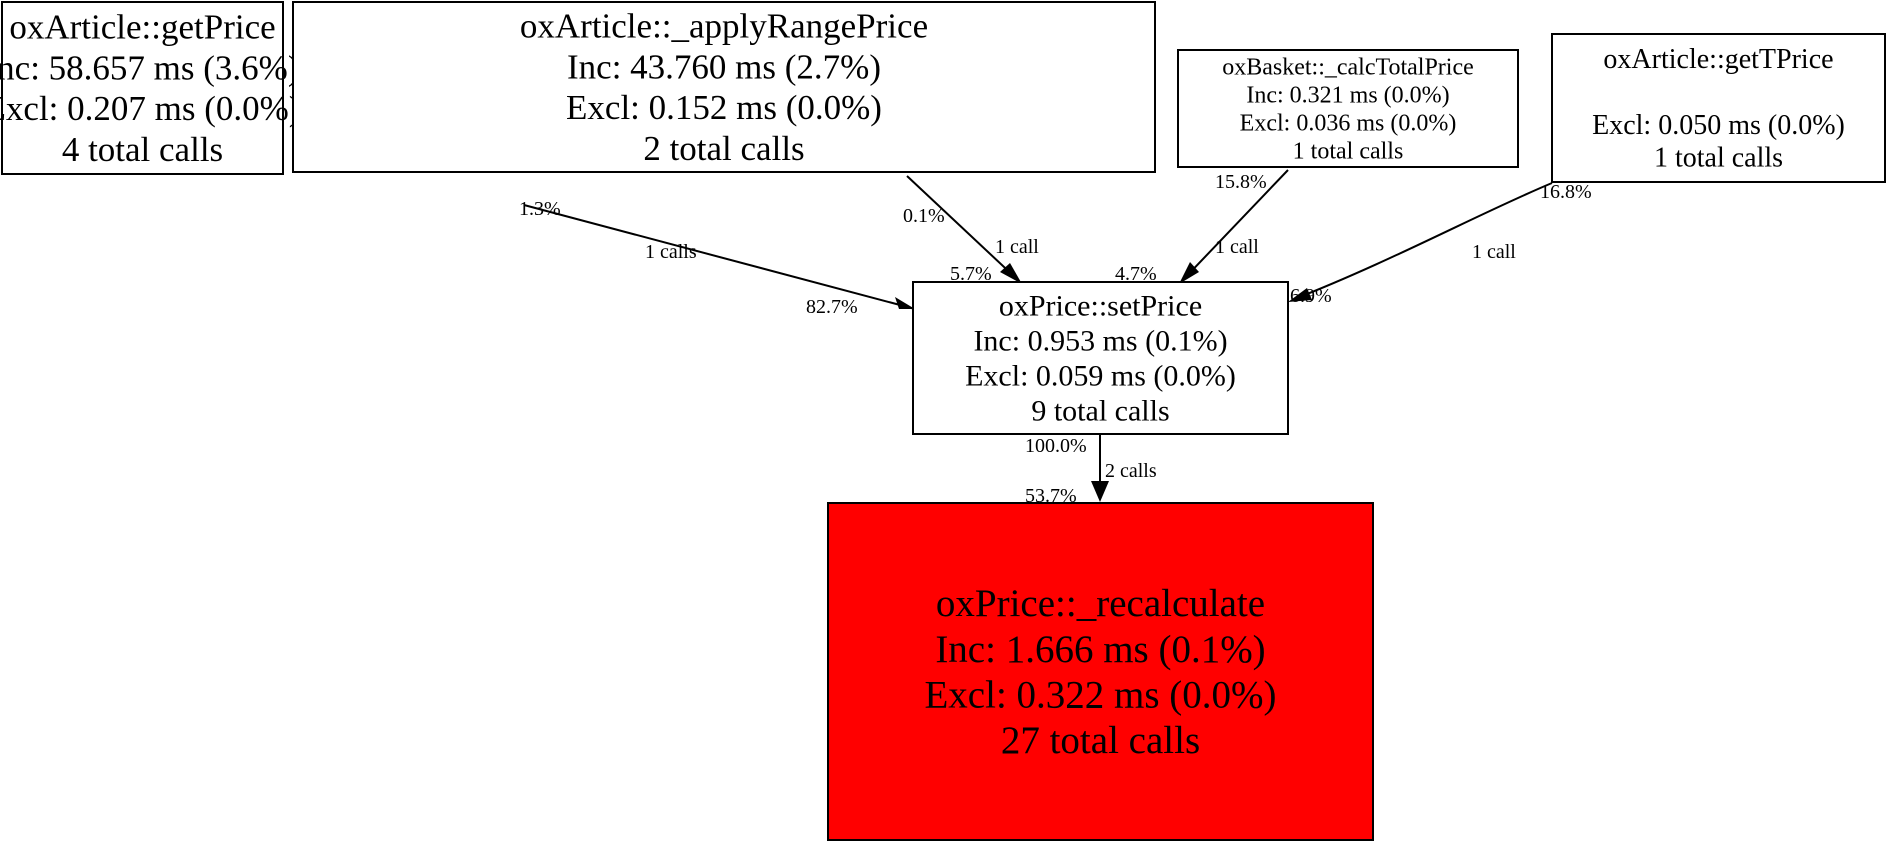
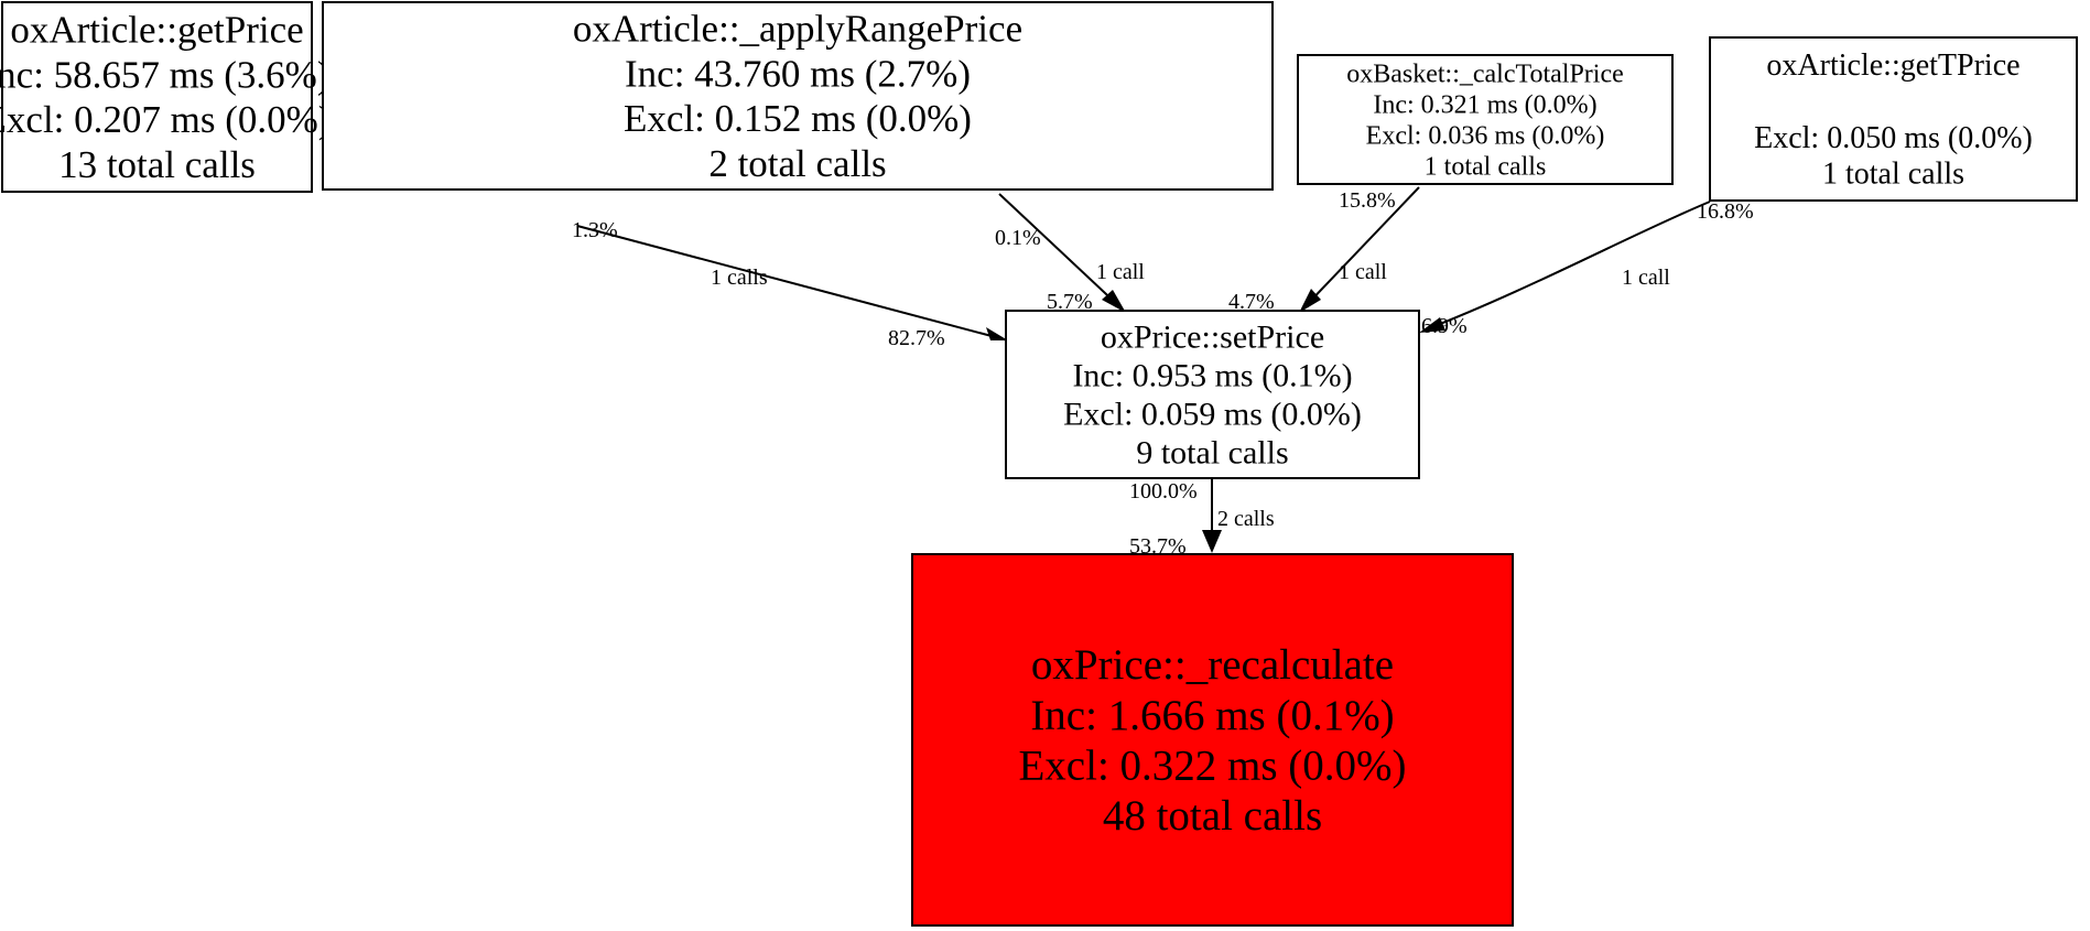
  1.3%
  1 calls
  82.7%
  0.1%
  1 call
  5.7%
  15.8%
  1 call
  4.7%
  16.8%
  1 call
  6.9%
  100.0%
  2 calls
  53.7%
  oxArticle::getPrice
  nc: 58.657 ms (3.6%
  xcl: 0.207 ms (0.0%
- 4 total calls
+ 13 total calls
  oxArticle::_applyRangePrice
  Inc: 43.760 ms (2.7%)
  Excl: 0.152 ms (0.0%)
  2 total calls
  oxBasket::_calcTotalPrice
  Inc: 0.321 ms (0.0%)
  Excl: 0.036 ms (0.0%)
  1 total calls
  oxArticle::getTPrice
  Excl: 0.050 ms (0.0%)
  1 total calls
  oxPrice::setPrice
  Inc: 0.953 ms (0.1%)
  Excl: 0.059 ms (0.0%)
  9 total calls
  oxPrice::_recalculate
  Inc: 1.666 ms (0.1%)
  Excl: 0.322 ms (0.0%)
- 27 total calls
+ 48 total calls
